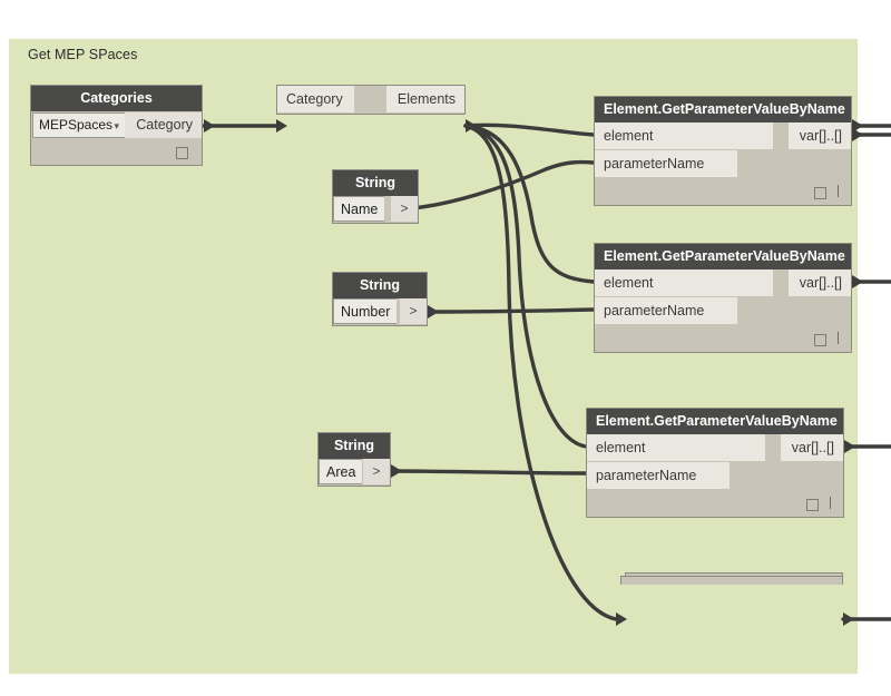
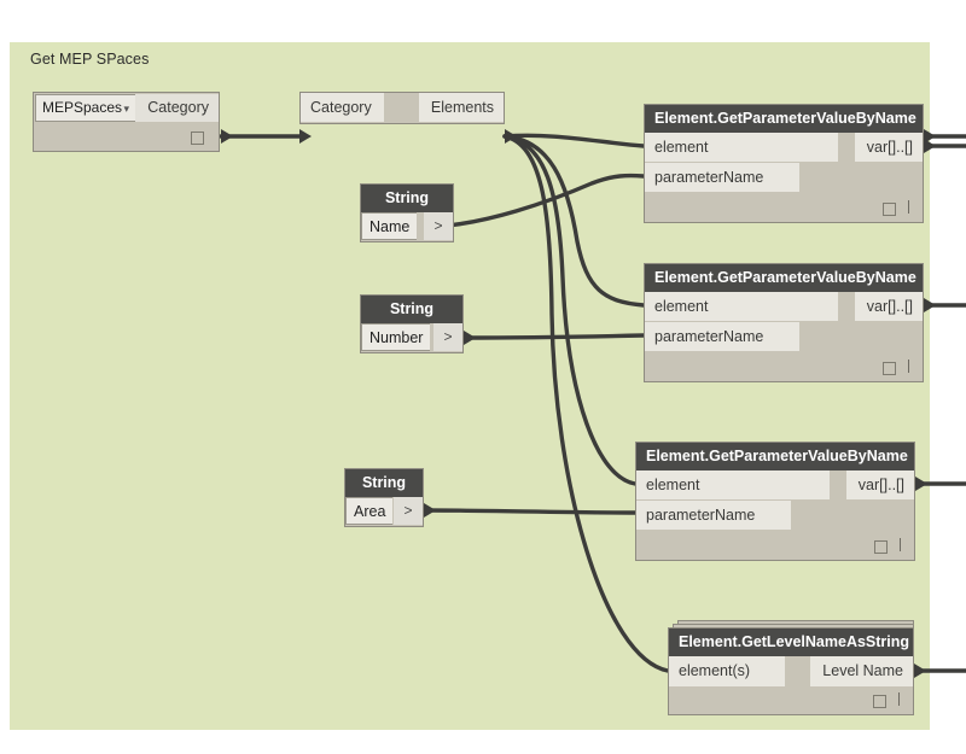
  Get MEP SPaces
- Categories
  MEPSpaces
  ▾
  Category
  Category
  Elements
  String
  Name
  >
  String
  Number
  >
  String
  Area
  >
  Element.GetParameterValueByName
  element
  parameterName
  var[]..[]
  Element.GetParameterValueByName
  element
  parameterName
  var[]..[]
  Element.GetParameterValueByName
  element
  parameterName
  var[]..[]
+ Element.GetLevelNameAsString
+ element(s)
+ Level Name
